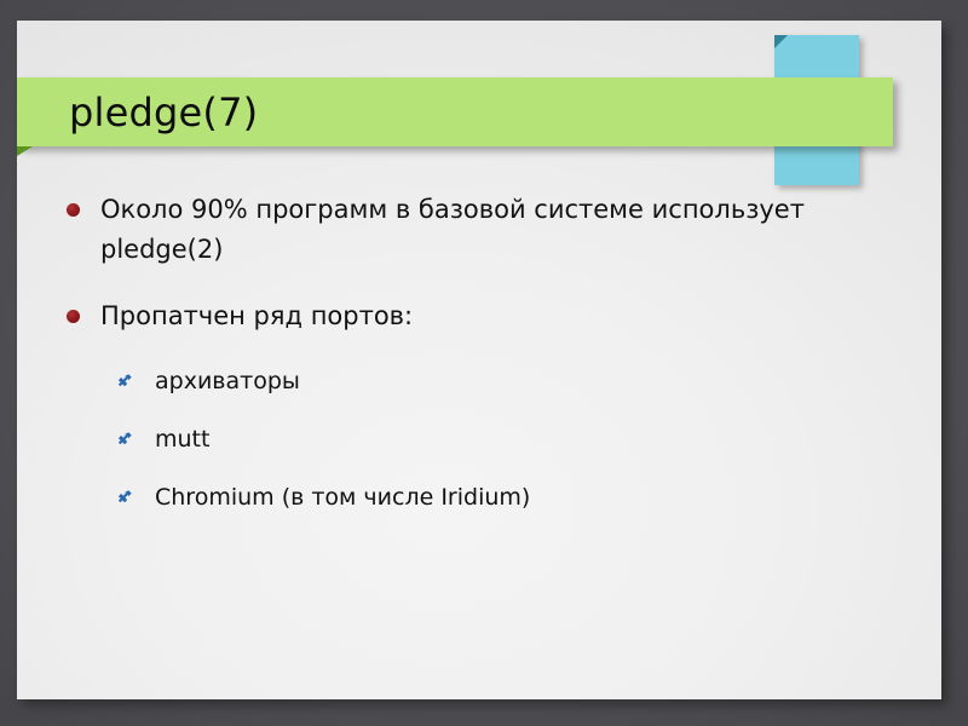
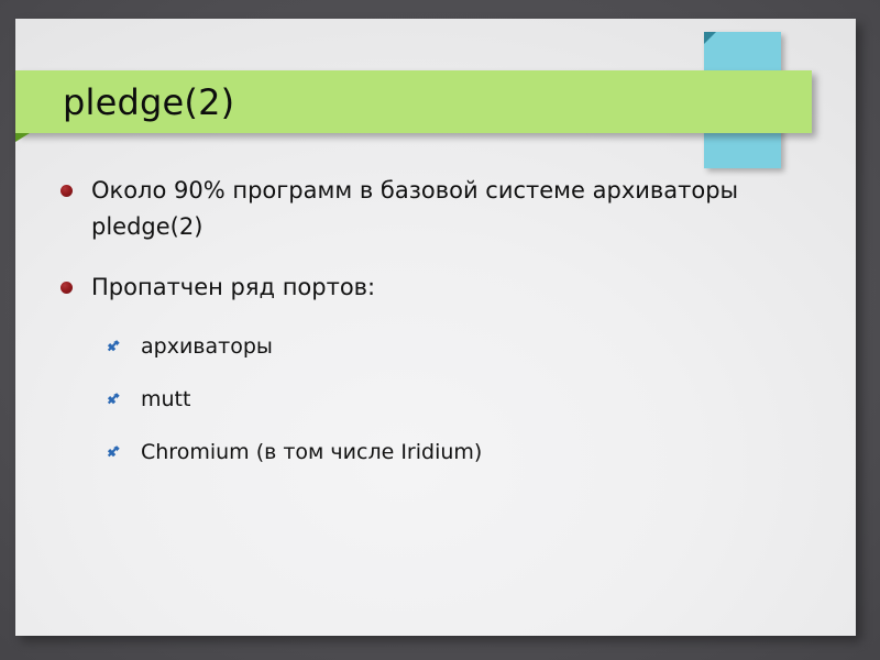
- pledge(7)
+ pledge(2)
- Около 90% программ в базовой системе использует pledge(2)
+ Около 90% программ в базовой системе архиваторы pledge(2)
  Пропатчен ряд портов:
  архиваторы
  mutt
  Chromium (в том числе Iridium)
